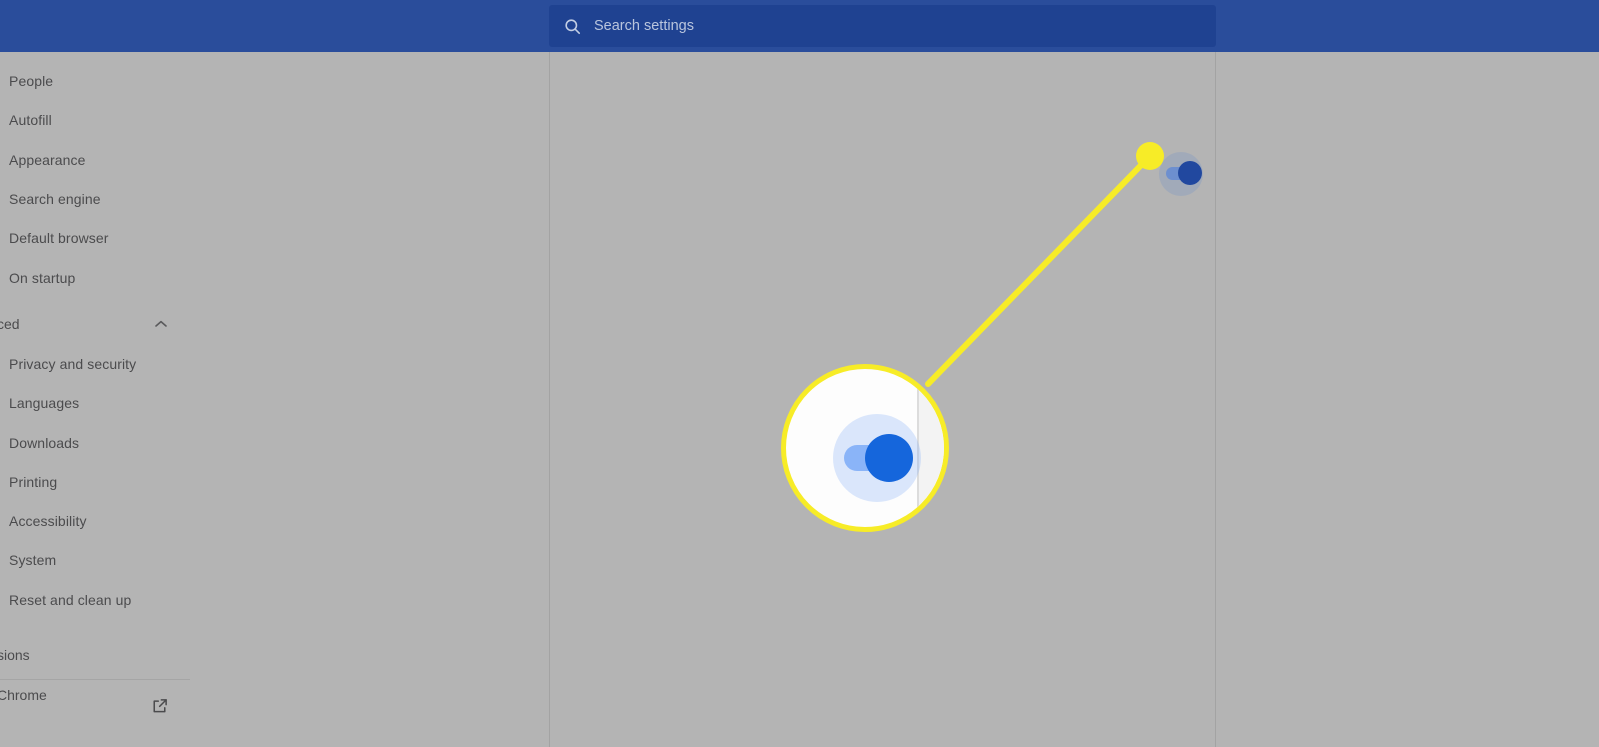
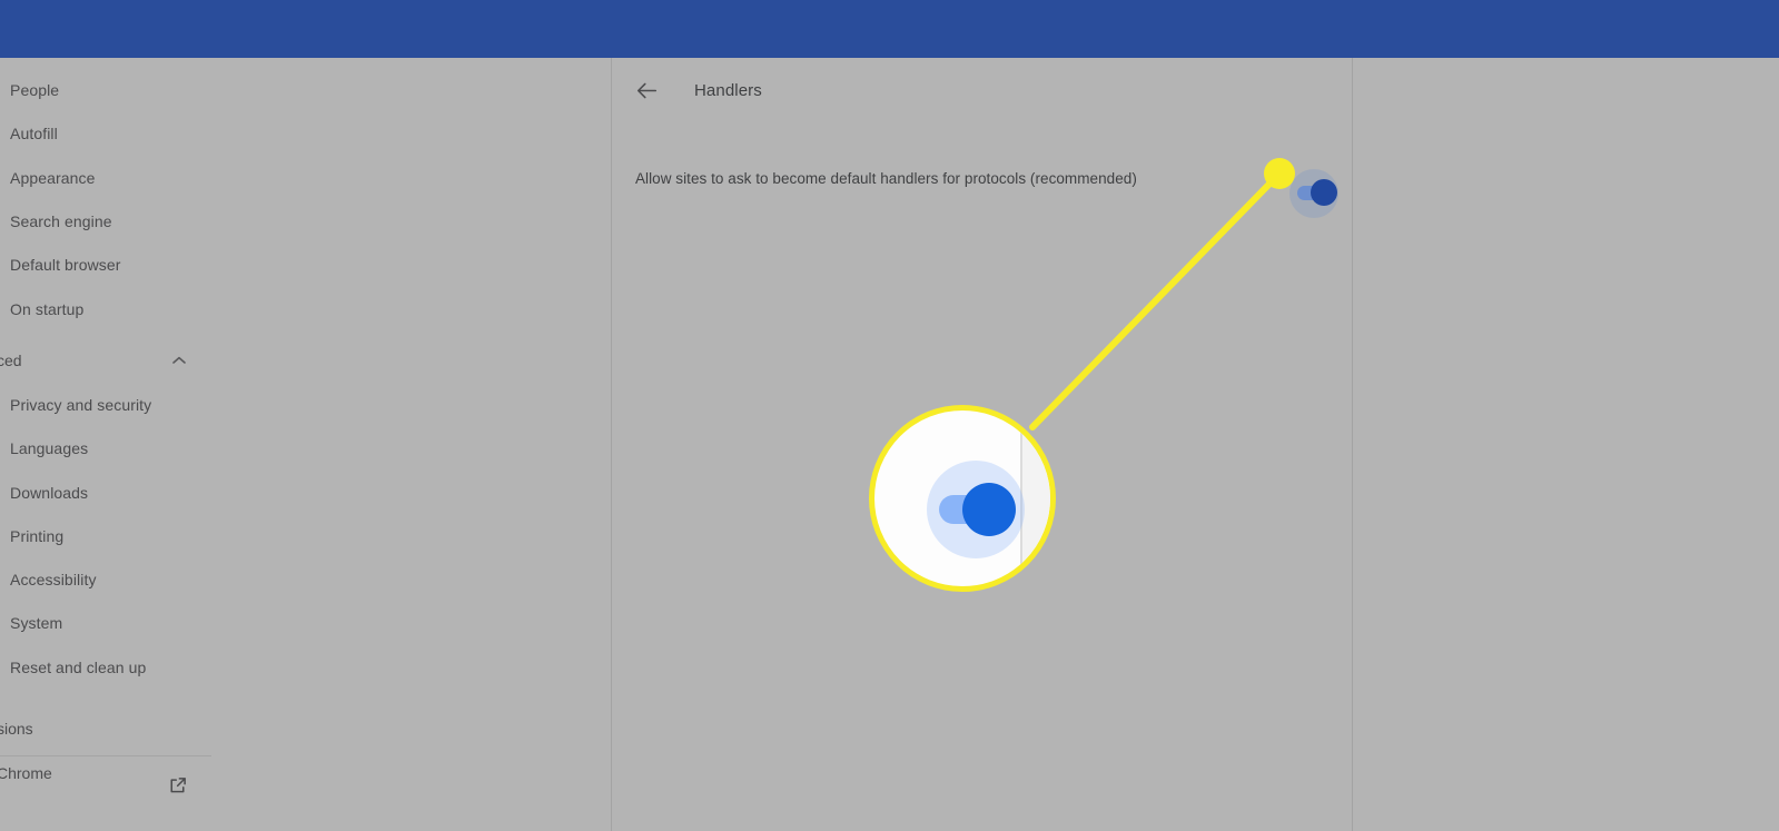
- Search settings
  People
  Autofill
  Appearance
  Search engine
  Default browser
  On startup
  ced
  Privacy and security
  Languages
  Downloads
  Printing
  Accessibility
  System
  Reset and clean up
  sions
  Chrome
+ Handlers
+ Allow sites to ask to become default handlers for protocols (recommended)
